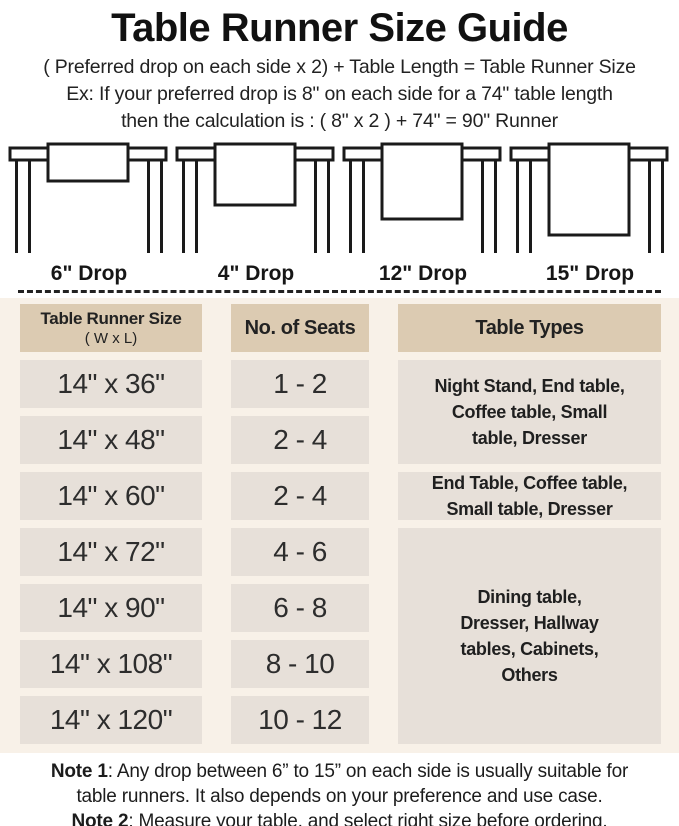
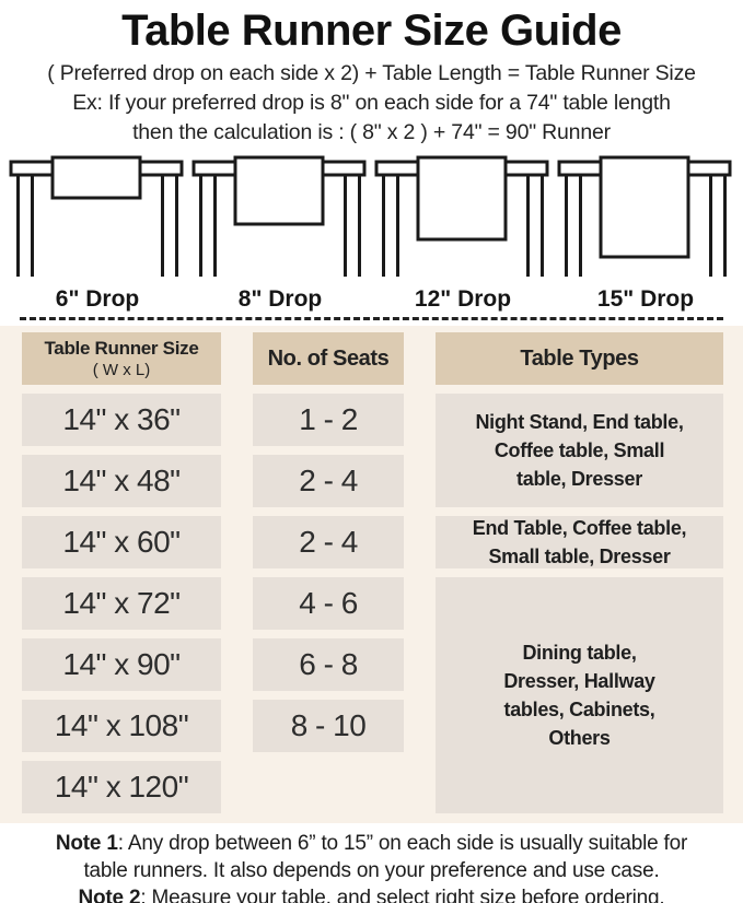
  Table Runner Size Guide
  ( Preferred drop on each side x 2) + Table Length = Table Runner Size
  Ex: If your preferred drop is 8" on each side for a 74" table length
  then the calculation is : ( 8" x 2 ) + 74" = 90" Runner
  6" Drop
- 4" Drop
+ 8" Drop
  12" Drop
  15" Drop
  Table Runner Size
  ( W x L)
  No. of Seats
  Table Types
  14" x 36"
  1 - 2
  14" x 48"
  2 - 4
  14" x 60"
  2 - 4
  14" x 72"
  4 - 6
  14" x 90"
  6 - 8
  14" x 108"
  8 - 10
  14" x 120"
- 10 - 12
  Night Stand, End table,
  Coffee table, Small
  table, Dresser
  End Table, Coffee table,
  Small table, Dresser
  Dining table,
  Dresser, Hallway
  tables, Cabinets,
  Others
  Note 1: Any drop between 6” to 15” on each side is usually suitable for
  table runners. It also depends on your preference and use case.
  Note 2: Measure your table, and select right size before ordering.
